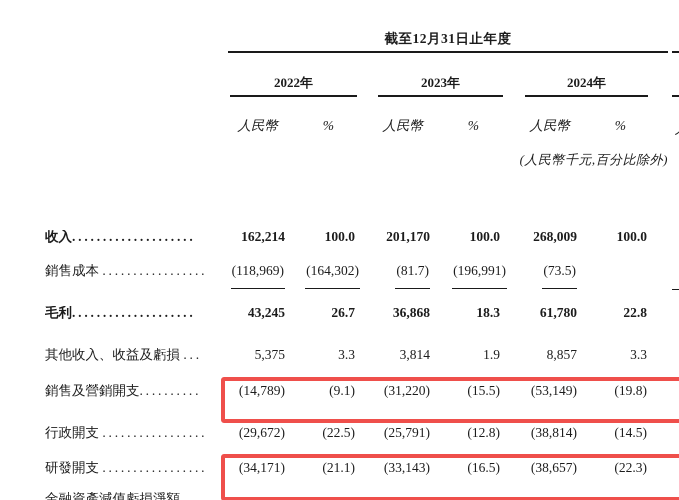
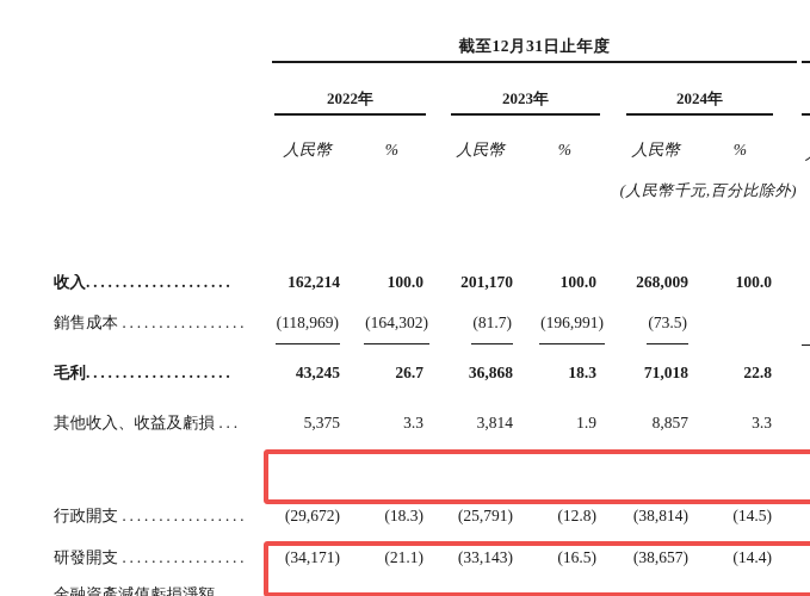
  截至12月31日止年度
  2022年
  2023年
  2024年
  人民幣
  %
  人民幣
  %
  人民幣
  %
  (人民幣千元,百分比除外)
  收入....................
  162,214
  100.0
  201,170
  100.0
  268,009
  100.0
  銷售成本 .................
  (118,969)
  (164,302)
  (81.7)
  (196,991)
  (73.5)
  毛利....................
  43,245
  26.7
  36,868
  18.3
- 61,780
+ 71,018
  22.8
  其他收入、收益及虧損 ...
  5,375
  3.3
  3,814
  1.9
  8,857
  3.3
- 銷售及營銷開支..........
- (14,789)
- (9.1)
- (31,220)
- (15.5)
- (53,149)
- (19.8)
  行政開支 .................
  (29,672)
- (22.5)
+ (18.3)
  (25,791)
  (12.8)
  (38,814)
  (14.5)
  研發開支 .................
  (34,171)
  (21.1)
  (33,143)
  (16.5)
  (38,657)
- (22.3)
+ (14.4)
  金融資產減值虧損淨額 ........
